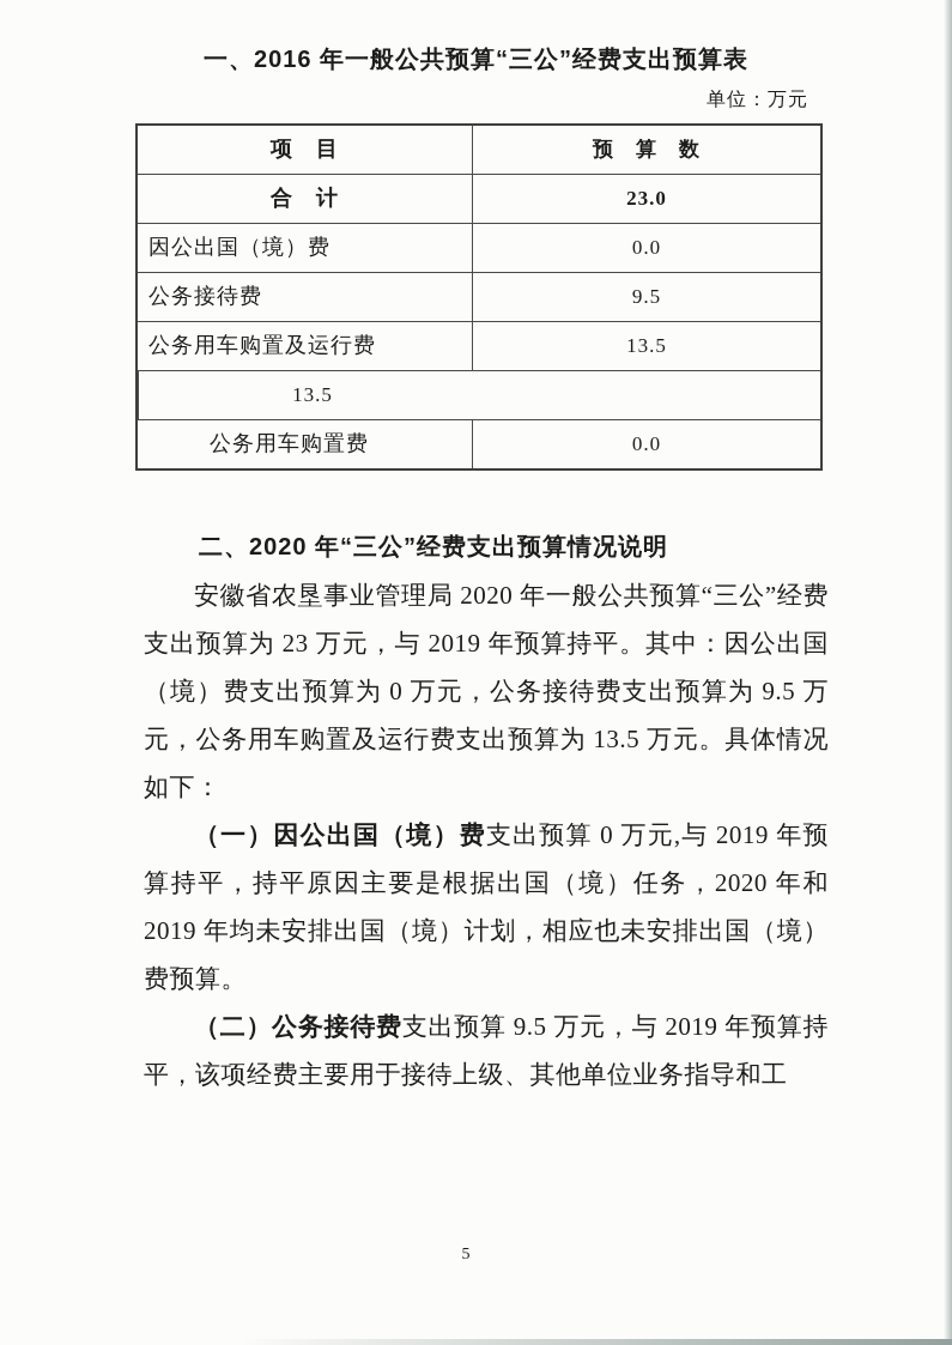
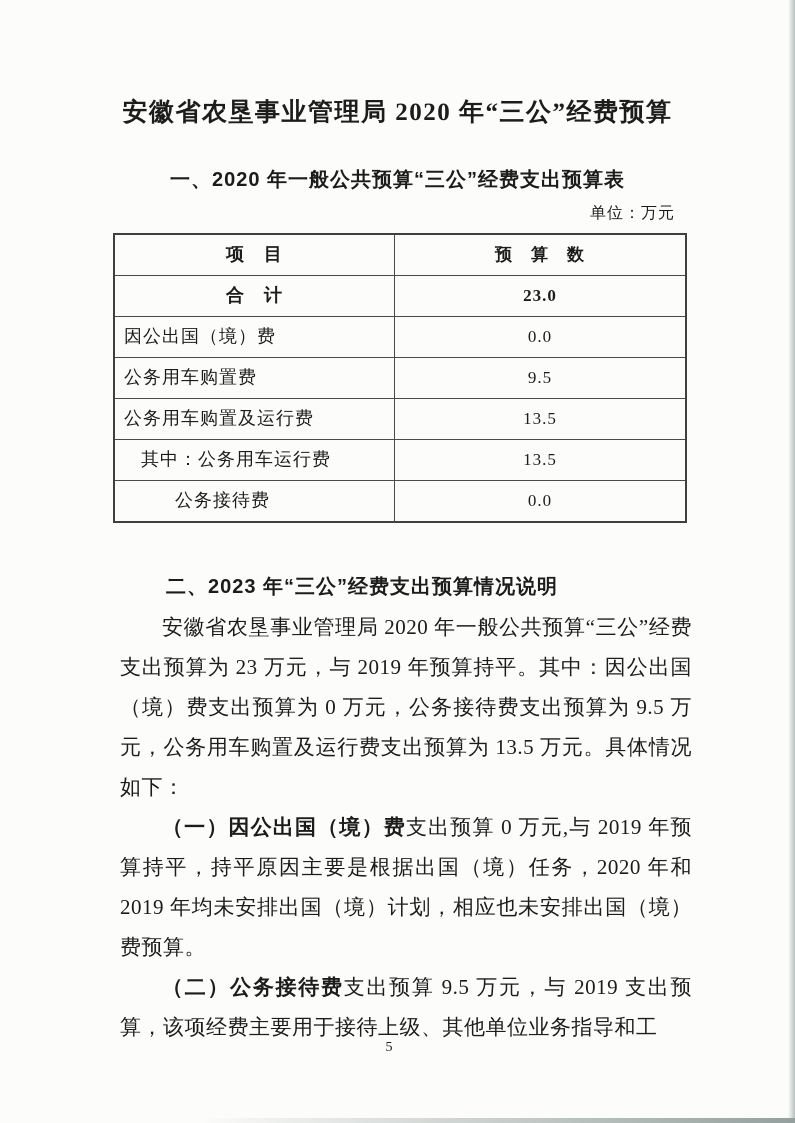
+ 安徽省农垦事业管理局 2020 年“三公”经费预算
- 一、2016 年一般公共预算“三公”经费支出预算表
+ 一、2020 年一般公共预算“三公”经费支出预算表
  单位：万元
  项 目
  预 算 数
  合 计
  23.0
  因公出国（境）费
  0.0
- 公务接待费
+ 公务用车购置费
  9.5
  公务用车购置及运行费
  13.5
+ 其中：公务用车运行费
  13.5
- 公务用车购置费
+ 公务接待费
  0.0
- 二、2020 年“三公”经费支出预算情况说明
+ 二、2023 年“三公”经费支出预算情况说明
  安徽省农垦事业管理局 2020 年一般公共预算“三公”经费支出预算为 23 万元，与 2019 年预算持平。其中：因公出国（境）费支出预算为 0 万元，公务接待费支出预算为 9.5 万元，公务用车购置及运行费支出预算为 13.5 万元。具体情况如下：
  （一）因公出国（境）费支出预算 0 万元,与 2019 年预算持平，持平原因主要是根据出国（境）任务，2020 年和 2019 年均未安排出国（境）计划，相应也未安排出国（境）费预算。
- （二）公务接待费支出预算 9.5 万元，与 2019 年预算持平，该项经费主要用于接待上级、其他单位业务指导和工
+ （二）公务接待费支出预算 9.5 万元，与 2019 支出预算，该项经费主要用于接待上级、其他单位业务指导和工
  5
